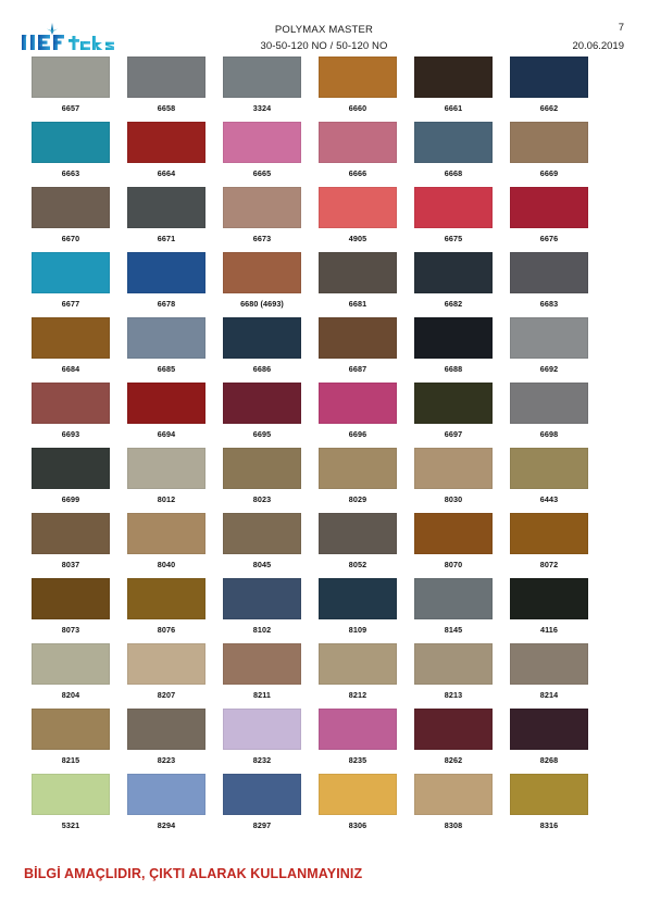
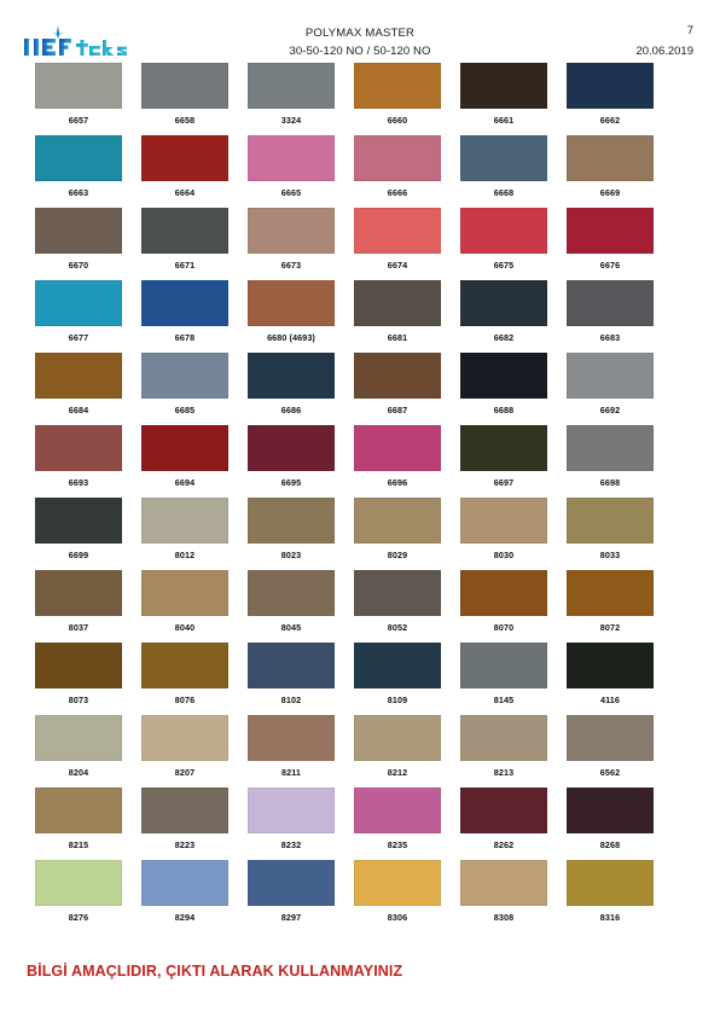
  POLYMAX MASTER
  30-50-120 NO / 50-120 NO
  7
  20.06.2019
  6657
  6658
  3324
  6660
  6661
  6662
  6663
  6664
  6665
  6666
  6668
  6669
  6670
  6671
  6673
- 4905
+ 6674
  6675
  6676
  6677
  6678
  6680 (4693)
  6681
  6682
  6683
  6684
  6685
  6686
  6687
  6688
  6692
  6693
  6694
  6695
  6696
  6697
  6698
  6699
  8012
  8023
  8029
  8030
- 6443
+ 8033
  8037
  8040
  8045
  8052
  8070
  8072
  8073
  8076
  8102
  8109
  8145
  4116
  8204
  8207
  8211
  8212
  8213
- 8214
+ 6562
  8215
  8223
  8232
  8235
  8262
  8268
- 5321
+ 8276
  8294
  8297
  8306
  8308
  8316
  BİLGİ AMAÇLIDIR, ÇIKTI ALARAK KULLANMAYINIZ
